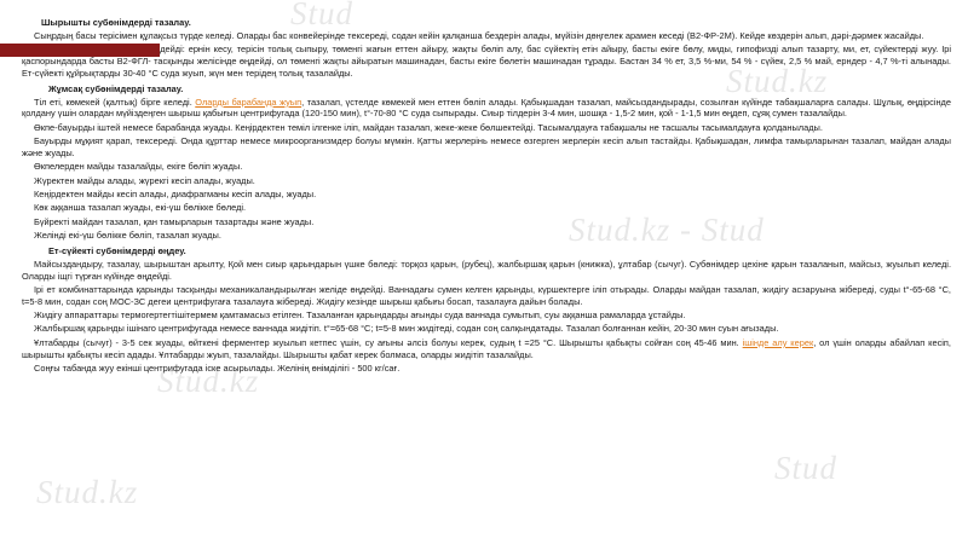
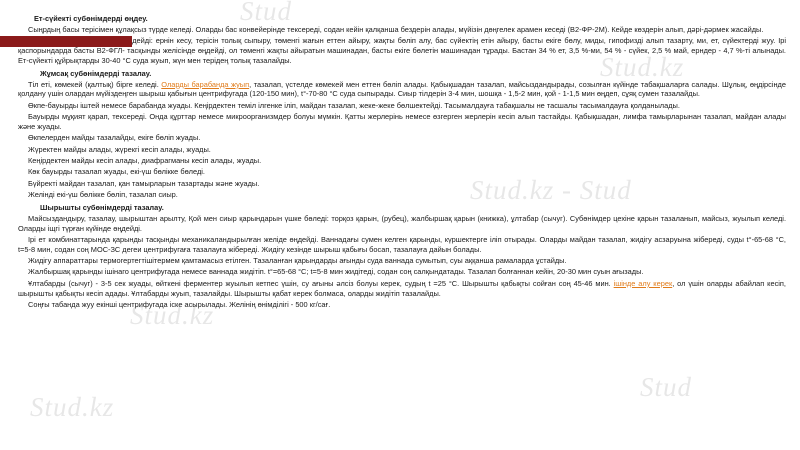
  Stud
  Stud.kz
  Stud.kz - Stud
  Stud.kz
  Stud
  Stud.kz
- Шырышты субөнімдерді тазалау.
+ Ет-сүйекті субөнімдерді өңдеу.
  Сыңрдың басы терісімен құлақсыз түрде келеді. Оларды бас конвейерінде тексереді, содан кейін қалқанша бездерін алады, мүйізін дөңгелек арамен кеседі (В2-ФР-2М). Кейде көздерін алып, дәрі-дәрмек жасайды.
  дейді: ернін кесу, терісін толық сыпыру, төменгі жағын еттен айыру, жақты бөліп алу, бас сүйектің етін айыру, басты екіге бөлу, миды, гипофизді алып тазарту, ми, ет, сүйектерді жуу. Ірі қаспорындарда басты В2-ФГЛ- тасқынды желісінде өңдейді, ол төменгі жақты айыратын машинадан, басты екіге бөлетін машинадан тұрады. Бастан 34 % ет, 3,5 %-ми, 54 % - сүйек, 2,5 % май, ерндер - 4,7 %-ті алынады. Ет-сүйекті құйрықтарды 30-40 °С суда жуып, жүн мен терідең толық тазалайды.
  Жұмсақ субөнімдерді тазалау.
  Тіл еті, көмекей (қалтық) бірге келеді. Оларды барабанда жуып, тазалап, үстелде көмекей мен еттен бөліп алады. Қабықшадан тазалап, майсыздандырады, созылған күйінде табақшаларға салады. Шұлық, өңдірсінде қолдану үшін олардан мүйіздеңген шырыш қабығын центрифугада (120-150 мин), t°-70-80 °С суда сыпырады. Сиыр тілдерін 3-4 мин, шошқа - 1,5-2 мин, қой - 1-1,5 мин өңдеп, сұяқ сумен тазалайды.
  Өкпе-бауырды іштей немесе барабанда жуады. Кеңірдектен теміл ілгенке іліп, майдан тазалап, жеке-жеке бөлшектейді. Тасымалдауға табақшалы не тасшалы тасымалдауға қолданылады.
  Бауырды мұқият қарап, тексереді. Онда құрттар немесе микроорганизмдер болуы мүмкін. Қатты жерлерінь немесе өзгерген жерлерін кесіп алып тастайды. Қабықшадан, лимфа тамырларынан тазалап, майдан алады және жуады.
  Өкпелерден майды тазалайды, екіге бөліп жуады.
  Жүректен майды алады, жүрекгі кесіп алады, жуады.
  Кеңірдектен майды кесіп алады, диафрагманы кесіп алады, жуады.
- Көк аққанша тазалап жуады, екі-үш бөлікке бөледі.
+ Көк бауырды тазалап жуады, екі-үш бөлікке бөледі.
  Бүйректі майдан тазалап, қан тамырларын тазартады және жуады.
- Желінді екі-үш бөлікке бөліп, тазалап жуады.
+ Желінді екі-үш бөлікке бөліп, тазалап сиыр.
- Ет-сүйекті субөнімдерді өңдеу.
+ Шырышты субөнімдерді тазалау.
  Майсыздандыру, тазалау, шырыштан арылту, Қой мен сиыр қарындарын үшке бөледі: торқоз қарын, (рубец), жалбыршақ қарын (книжка), ұлтабар (сычуг). Субөнімдер цехіне қарын тазаланып, майсыз, жуылып келеді. Оларды іщгі түрған күйінде өңдейді.
  Ірі ет комбинаттарында қарынды тасқынды механикаландырылған желіде өңдейді. Ваннадағы сумен келген қарынды, күршектерге іліп отырады. Оларды майдан тазалап, жидігу асзаруына жібереді, суды t°-65-68 °С, t=5-8 мин, содан соң МОС-ЗС дегеи центрифугаға тазалауға жібереді. Жидігу кезінде шырыш қабығы босап, тазалауға дайын болады.
  Жидігу аппараттары термогертегтішітермем қамтамасыз етілген. Тазаланған қарындарды ағынды суда ваннада сумытып, суы аққанша рамаларда ұстайды.
  Жалбыршақ қарынды ішінаго центрифугада немесе ваннада жидітіп. t°=65-68 °С; t=5-8 мин жидітеді, содан соң салқындатады. Тазалап болғаннан кейін, 20-30 мин суын ағызады.
  Ұлтабарды (сычуг) - 3-5 сек жуады, өйткені ферментер жуылып кетпес үшін, су ағыны әлсіз болуы керек, судың t =25 °С. Шырышты қабықты сойған соң 45-46 мин. ішінде алу керек, ол үшін оларды абайлап кесіп, шырышты қабықты кесіп адады. Ұлтабарды жуып, тазалайды. Шырышты қабат керек болмаса, оларды жидітіп тазалайды.
  Соңғы табанда жуу екінші центрифугада іске асырылады. Желінің өнімділігі - 500 кг/сағ.
